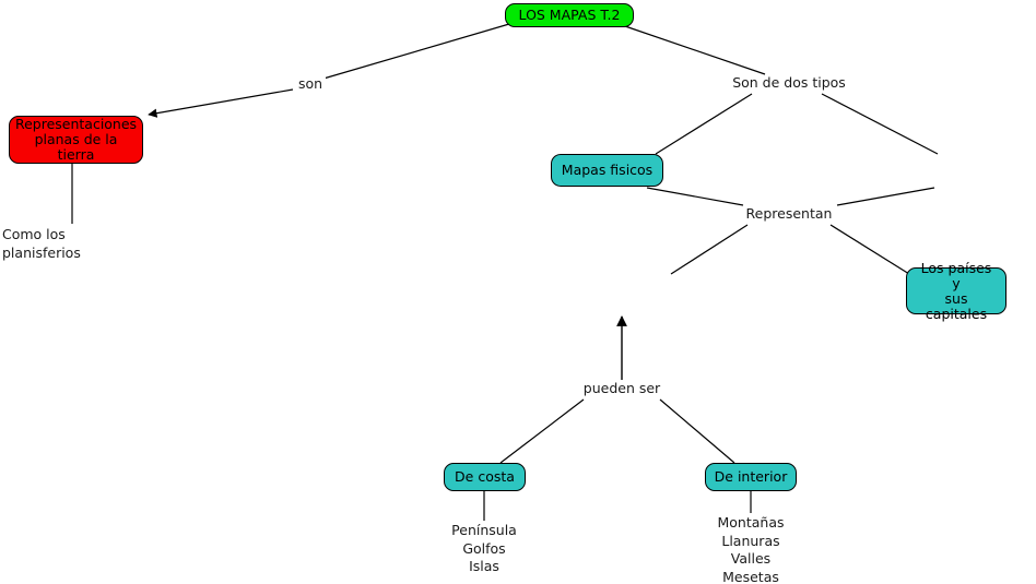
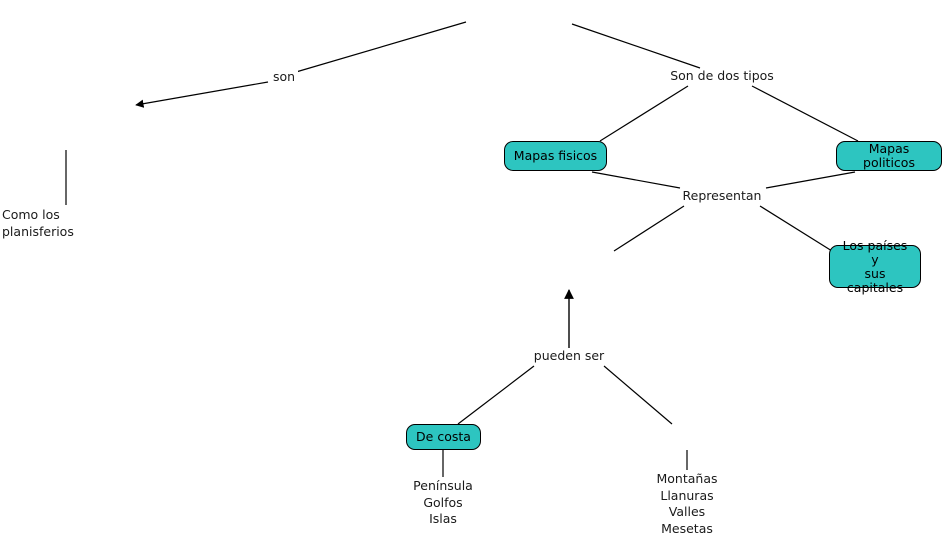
- LOS MAPAS T.2
- Representaciones
- planas de la tierra
  Mapas fisicos
+ Mapas politicos
  Los países y
  sus capitales
  De costa
- De interior
  son
  Son de dos tipos
  Representan
  pueden ser
  Como los planisferios
  Península
  Golfos
  Islas
  Montañas
  Llanuras
  Valles
  Mesetas
